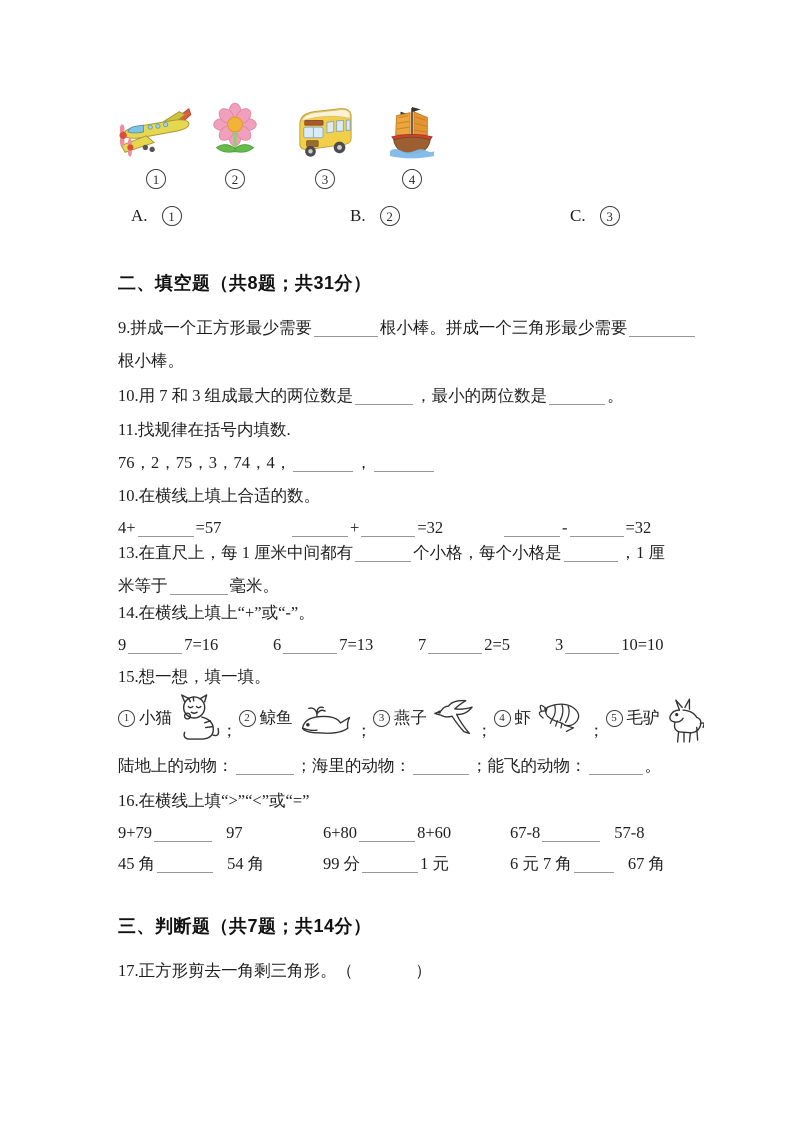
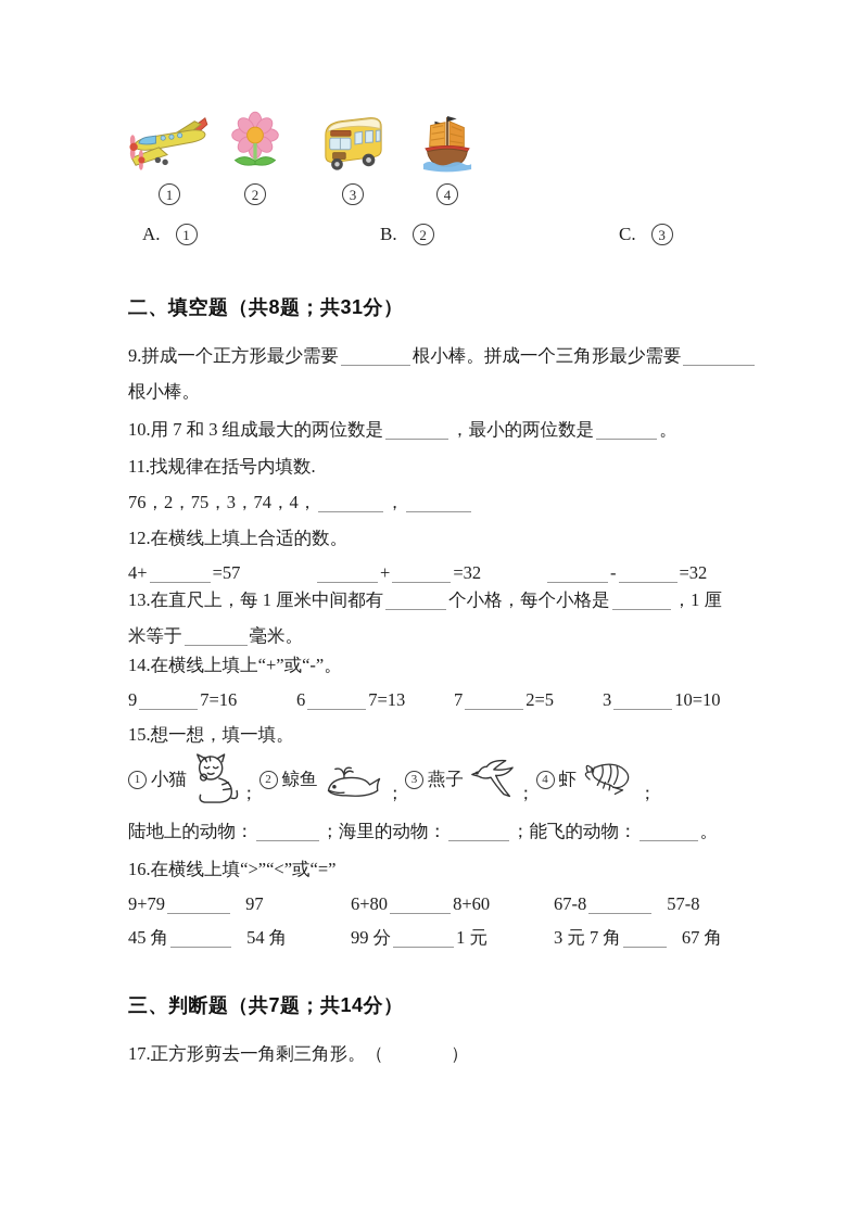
  1
  2
  3
  4
  A.
  1
  B.
  2
  C.
  3
  二、填空题（共8题；共31分）
  9.拼成一个正方形最少需要 根小棒。拼成一个三角形最少需要
  根小棒。
  10.用 7 和 3 组成最大的两位数是 ，最小的两位数是 。
  11.找规律在括号内填数.
  76，2，75，3，74，4， ，
- 10.在横线上填上合适的数。
+ 12.在横线上填上合适的数。
  4+ =57
  + =32
  - =32
  13.在直尺上，每 1 厘米中间都有 个小格，每个小格是 ，1 厘
  米等于 毫米。
  14.在横线上填上“+”或“-”。
  9 7=16
  6 7=13
  7 2=5
  3 10=10
  15.想一想，填一填。
  陆地上的动物： ；海里的动物： ；能飞的动物： 。
  16.在横线上填“>”“<”或“=”
  9+79 97
  6+80 8+60
  67-8 57-8
  45 角 54 角
  99 分 1 元
- 6 元 7 角 67 角
+ 3 元 7 角 67 角
  三、判断题（共7题；共14分）
  17.正方形剪去一角剩三角形。（ ）
  1
  小猫
  ；
  2
  鲸鱼
  ；
  3
  燕子
  ；
  4
  虾
  ；
- 5
- 毛驴
